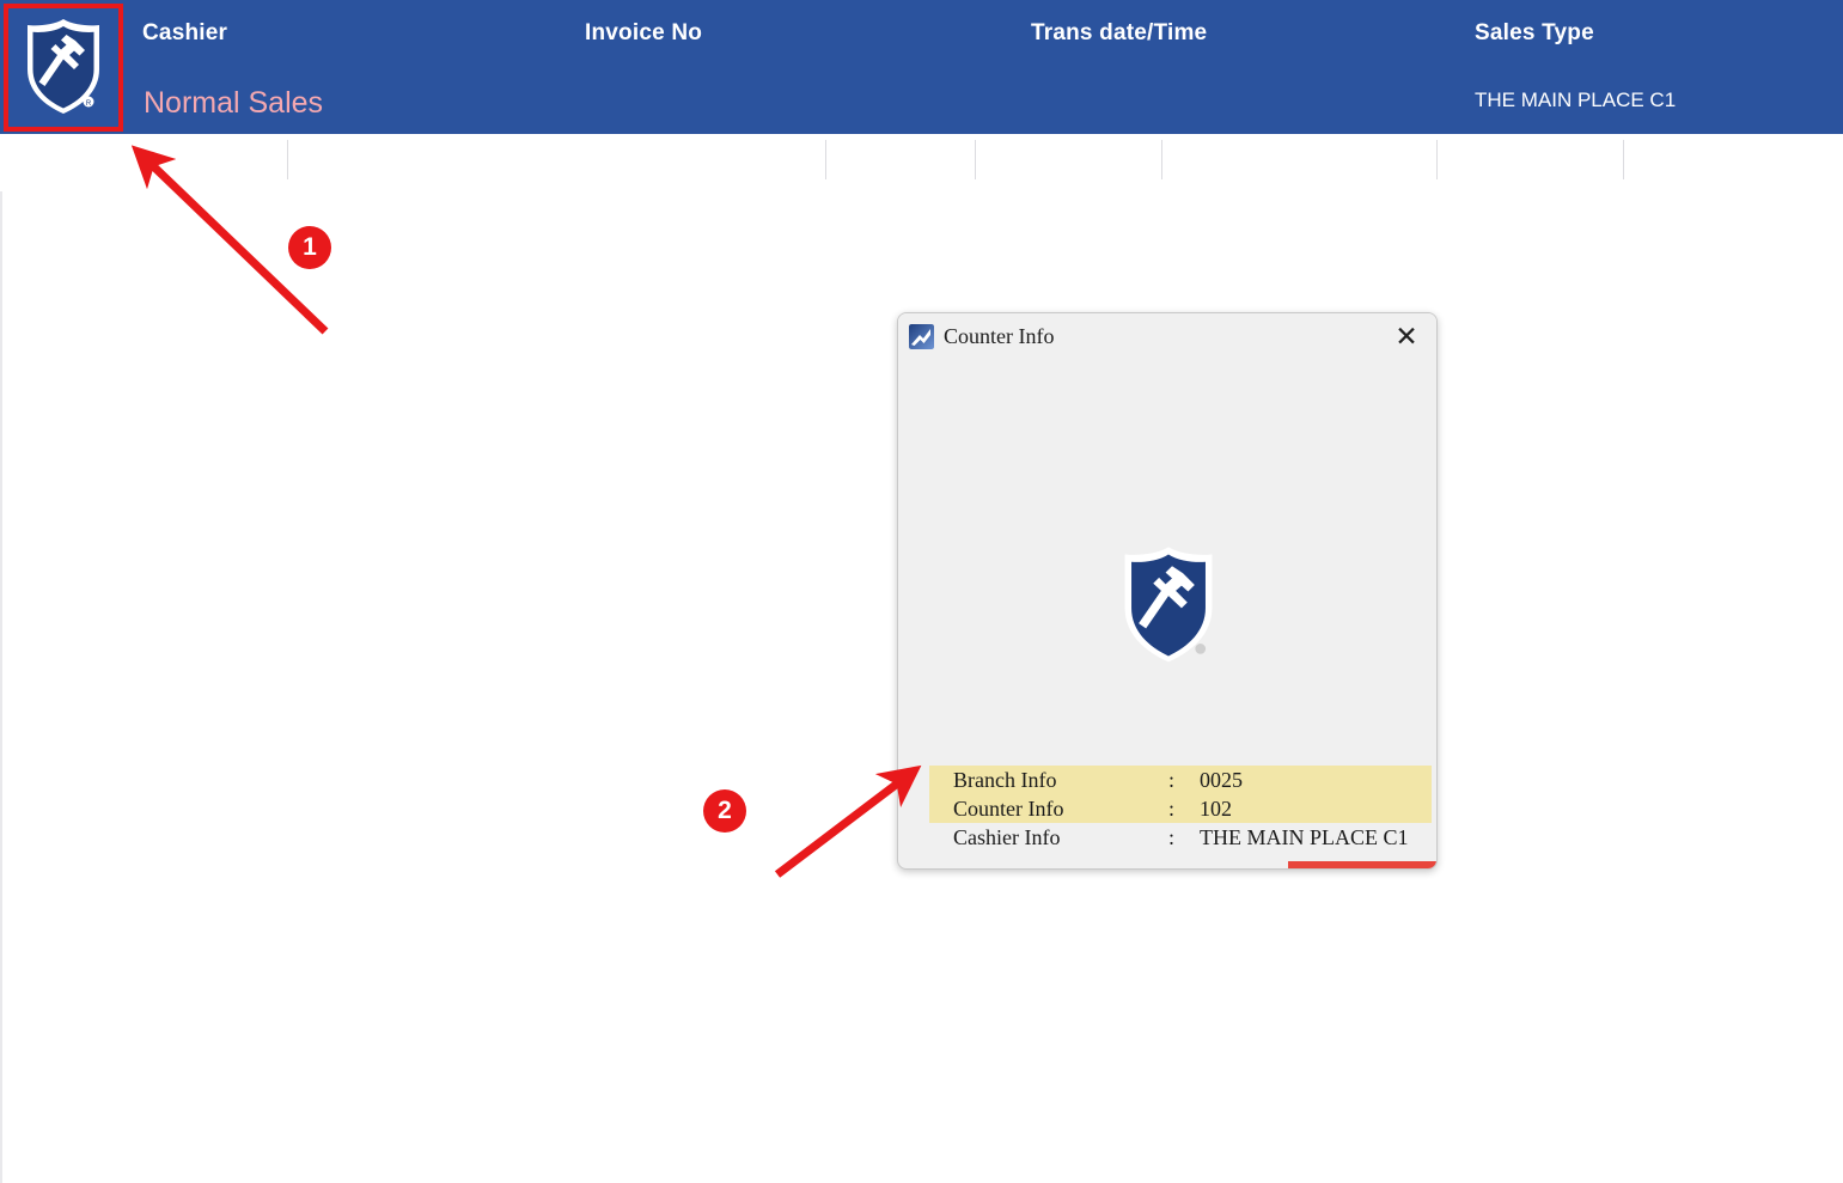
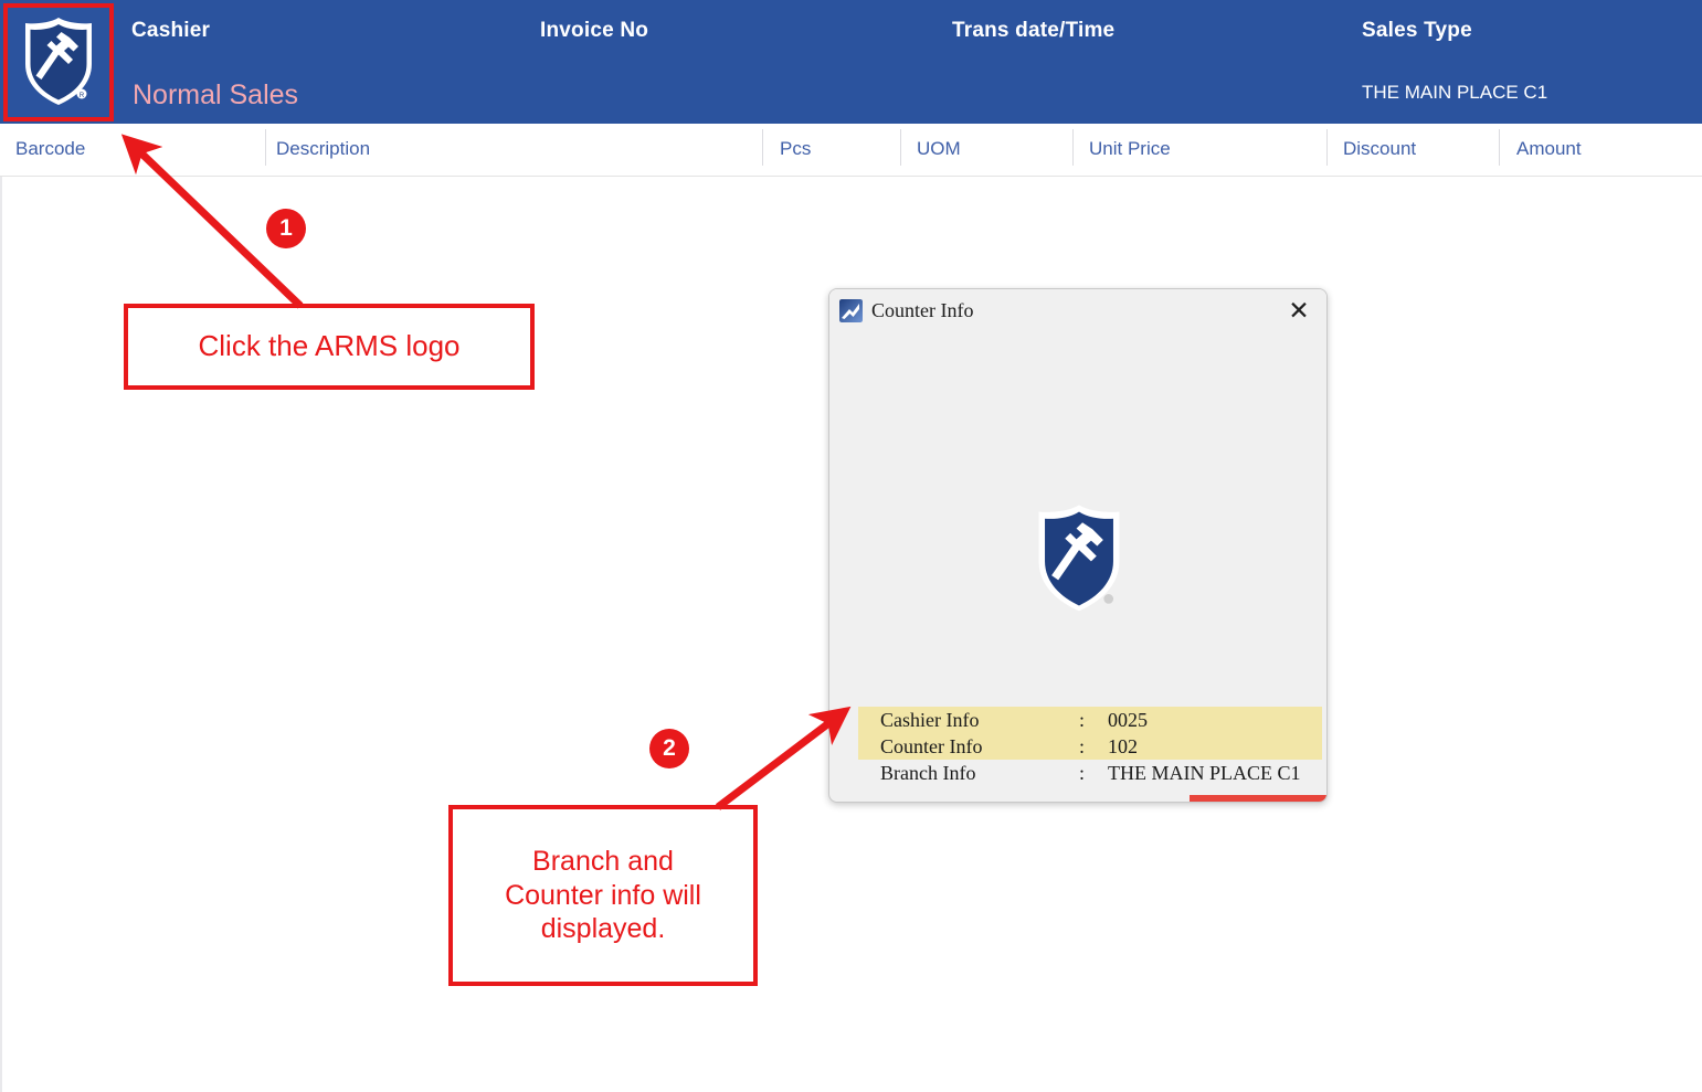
  Cashier
  Invoice No
  Trans date/Time
  Sales Type
  Normal Sales
  THE MAIN PLACE C1
+ Barcode
+ Description
+ Pcs
+ UOM
+ Unit Price
+ Discount
+ Amount
  Counter Info
  ✕
- Branch Info
+ Cashier Info
  :
  0025
  Counter Info
  :
  102
- Cashier Info
+ Branch Info
  :
  THE MAIN PLACE C1
+ Click the ARMS logo
+ Branch and
+ Counter info will
+ displayed.
  1
  2
